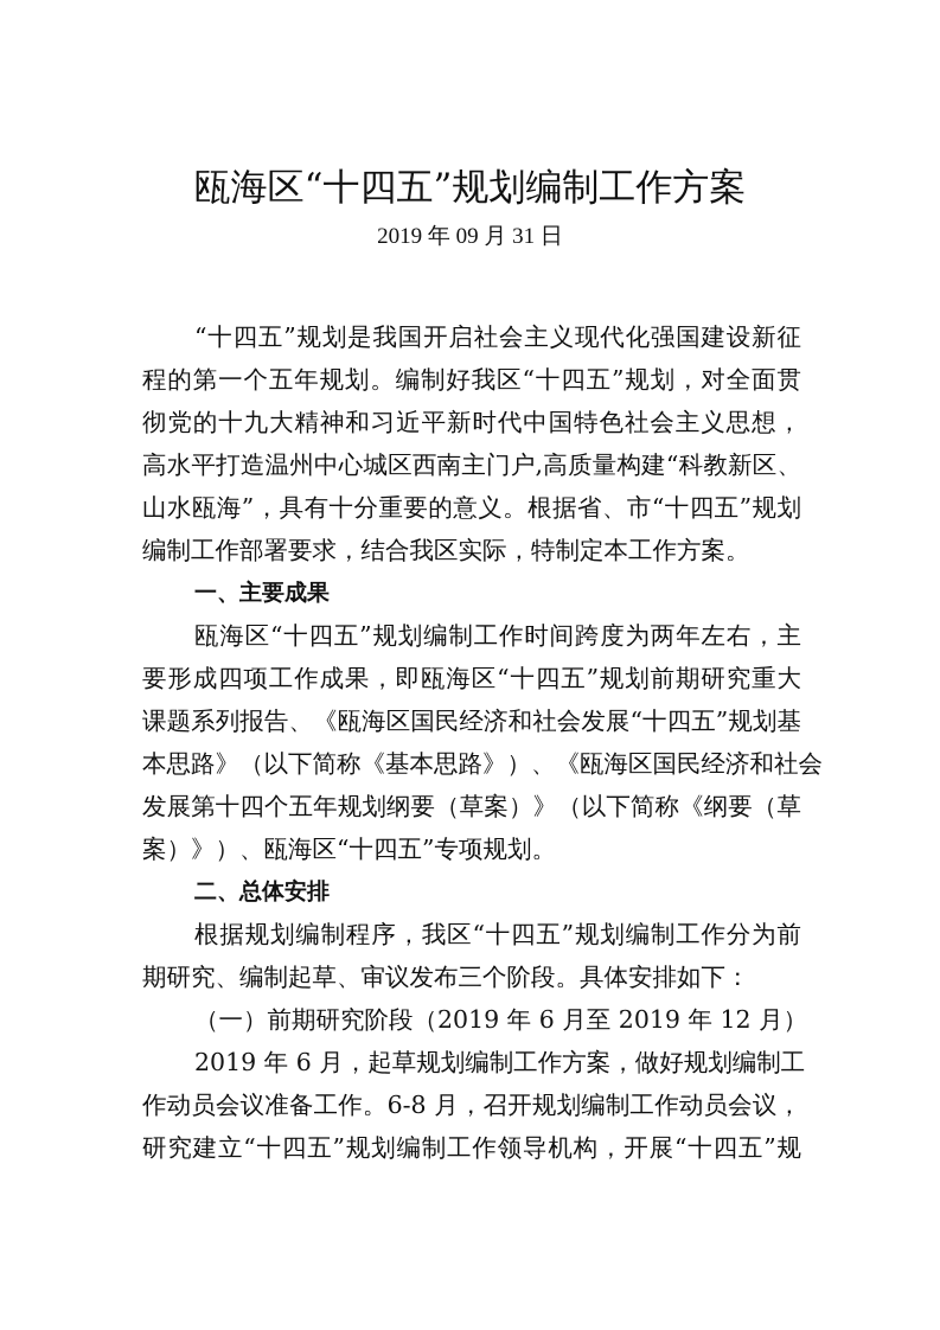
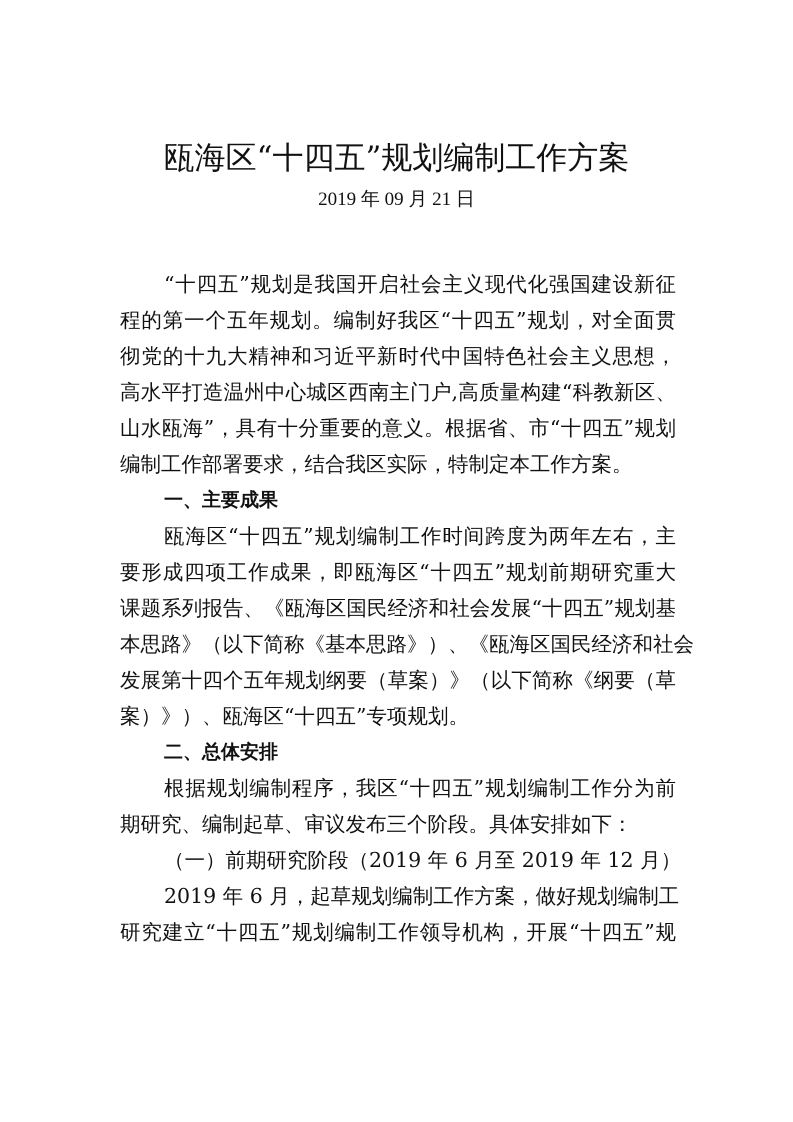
  瓯海区“十四五”规划编制工作方案
- 2019 年 09 月 31 日
+ 2019 年 09 月 21 日
  “十四五”规划是我国开启社会主义现代化强国建设新征
  程的第一个五年规划。编制好我区“十四五”规划，对全面贯
  彻党的十九大精神和习近平新时代中国特色社会主义思想，
  高水平打造温州中心城区西南主门户,高质量构建“科教新区、
  山水瓯海”，具有十分重要的意义。根据省、市“十四五”规划
  编制工作部署要求，结合我区实际，特制定本工作方案。
  一、主要成果
  瓯海区“十四五”规划编制工作时间跨度为两年左右，主
  要形成四项工作成果，即瓯海区“十四五”规划前期研究重大
  课题系列报告、《瓯海区国民经济和社会发展“十四五”规划基
  本思路》（以下简称《基本思路》）、《瓯海区国民经济和社会
  发展第十四个五年规划纲要（草案）》（以下简称《纲要（草
  案）》）、瓯海区“十四五”专项规划。
  二、总体安排
  根据规划编制程序，我区“十四五”规划编制工作分为前
  期研究、编制起草、审议发布三个阶段。具体安排如下：
  （一）前期研究阶段（2019 年 6 月至 2019 年 12 月）
  2019 年 6 月，起草规划编制工作方案，做好规划编制工
- 作动员会议准备工作。6-8 月，召开规划编制工作动员会议，
  研究建立“十四五”规划编制工作领导机构，开展“十四五”规
